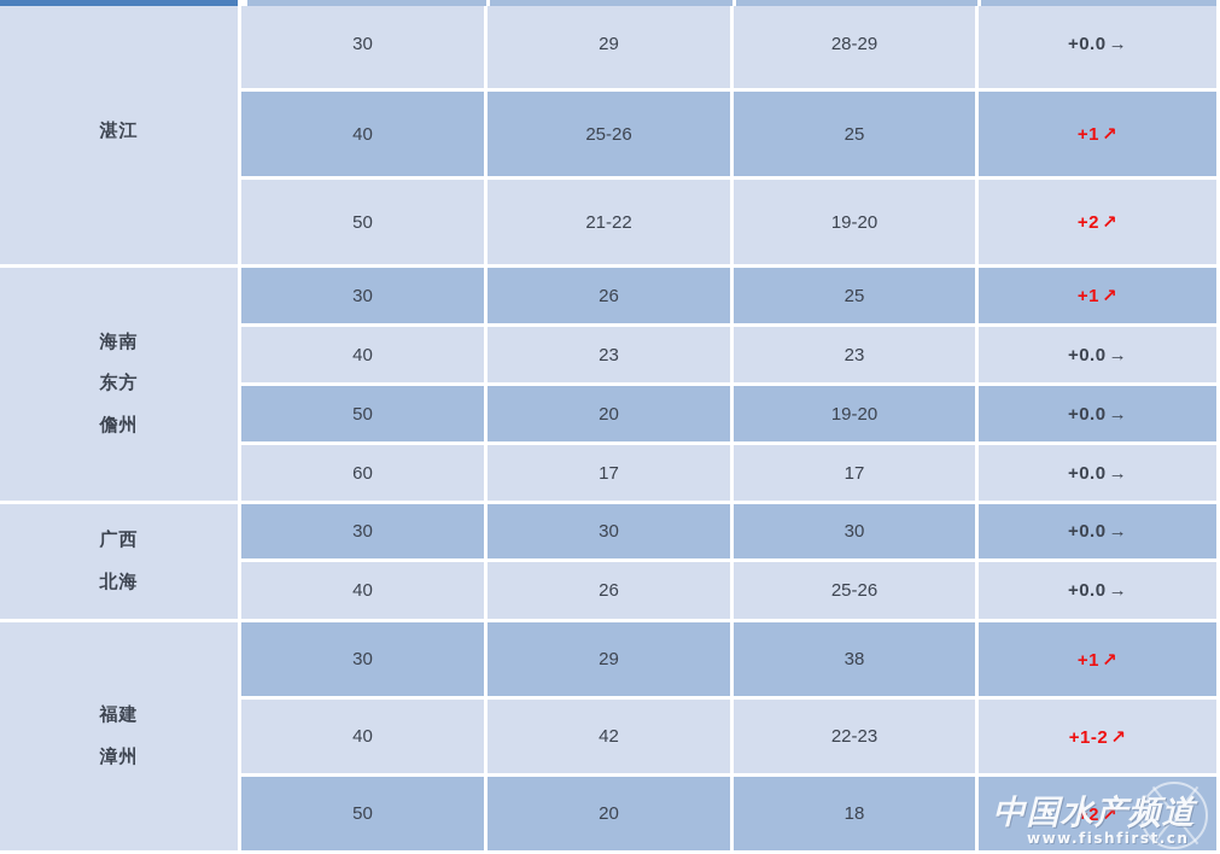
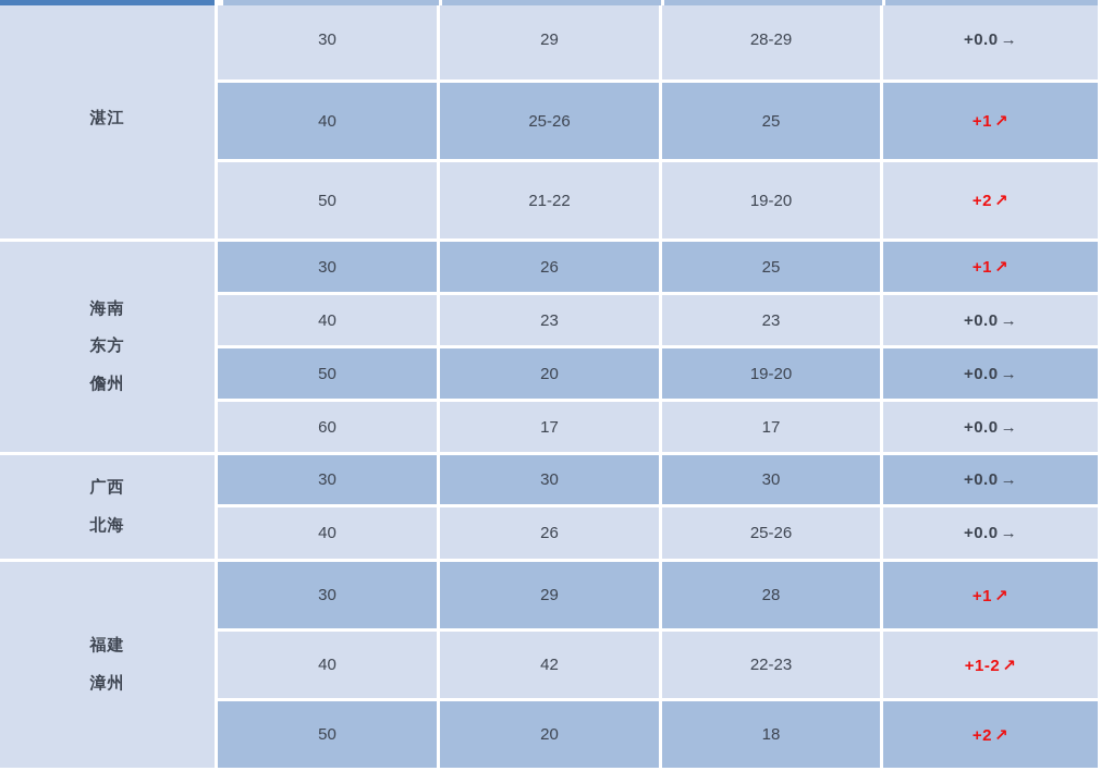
  湛江	30	29	28-29	+0.0→
  40	25-26	25	+1↗
  50	21-22	19-20	+2↗
  海南东方儋州	30	26	25	+1↗
  40	23	23	+0.0→
  50	20	19-20	+0.0→
  60	17	17	+0.0→
  广西北海	30	30	30	+0.0→
  40	26	25-26	+0.0→
- 福建漳州	30	29	38	+1↗
+ 福建漳州	30	29	28	+1↗
  40	42	22-23	+1-2↗
  50	20	18	+2↗
- 中国水产频道
- www.fishfirst.cn
